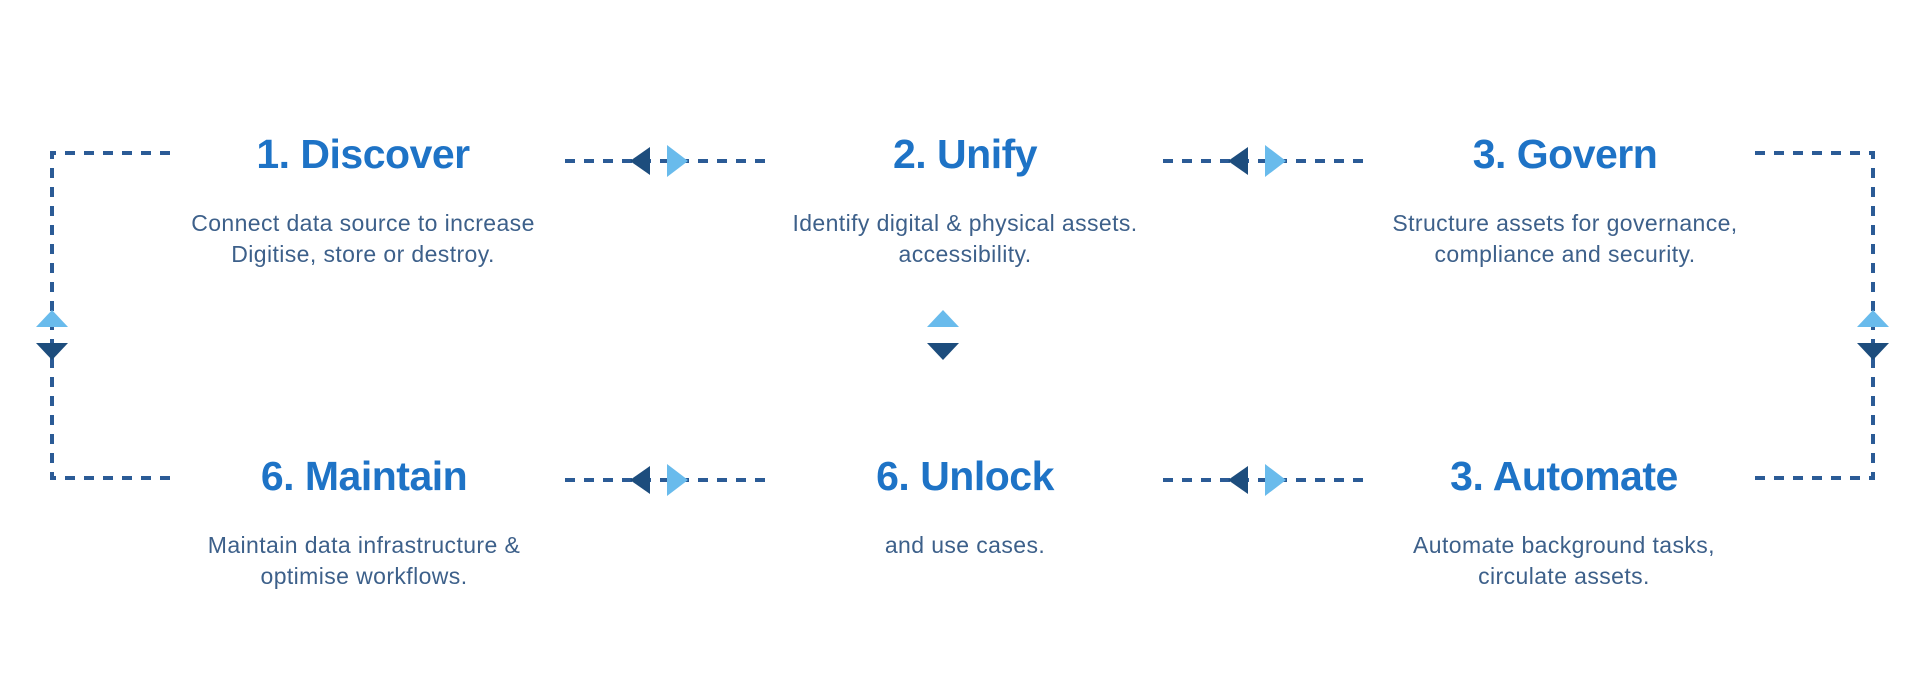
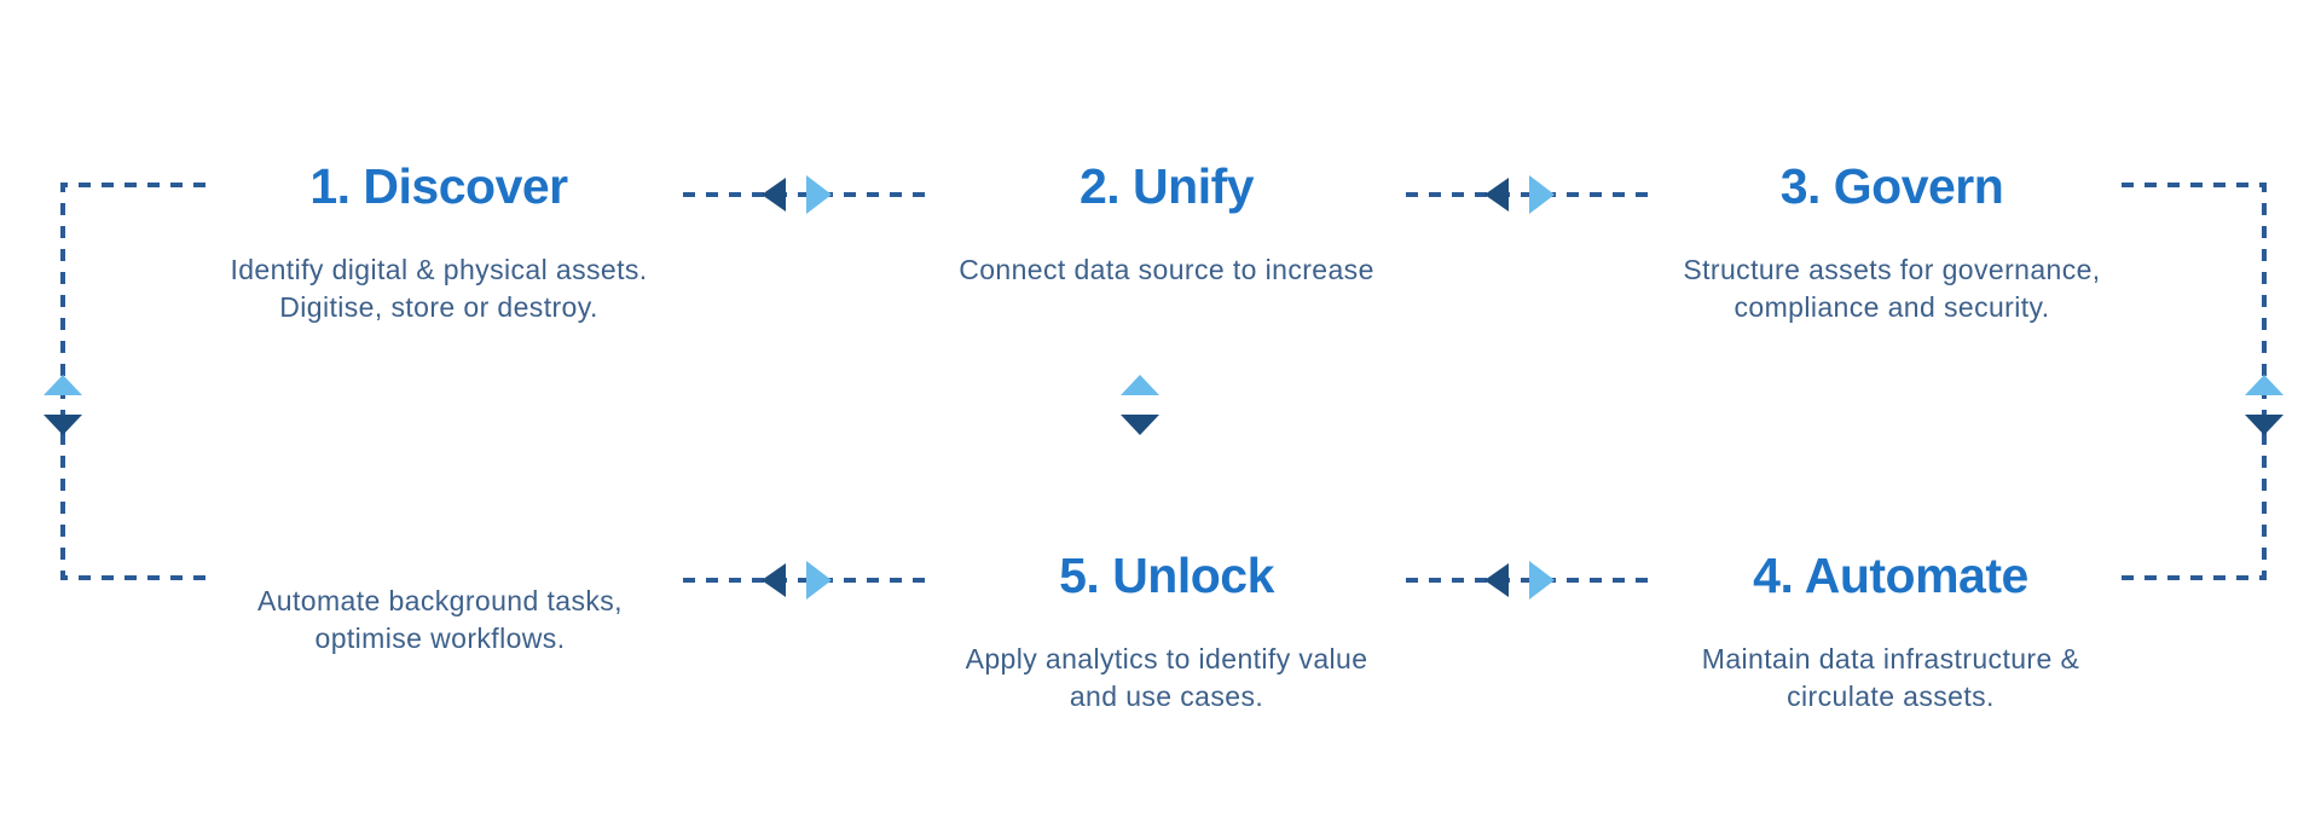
  1. Discover
- Connect data source to increase
+ Identify digital & physical assets.
  Digitise, store or destroy.
  2. Unify
- Identify digital & physical assets.
+ Connect data source to increase
- accessibility.
  3. Govern
  Structure assets for governance,
  compliance and security.
- 6. Maintain
- Maintain data infrastructure &
+ Automate background tasks,
  optimise workflows.
- 6. Unlock
+ 5. Unlock
+ Apply analytics to identify value
  and use cases.
- 3. Automate
+ 4. Automate
- Automate background tasks,
+ Maintain data infrastructure &
  circulate assets.
